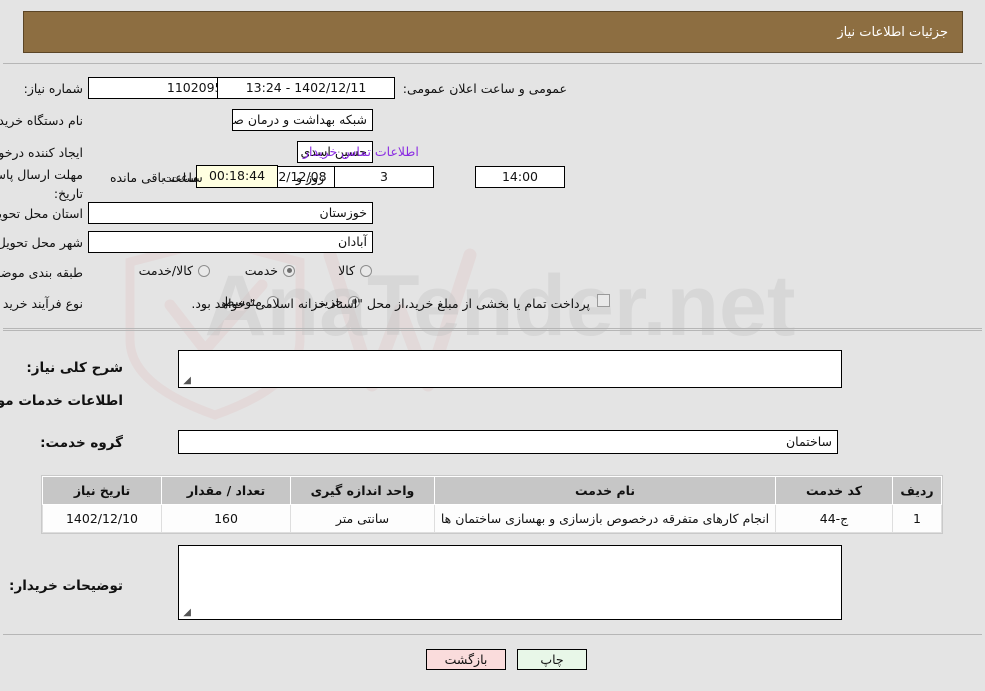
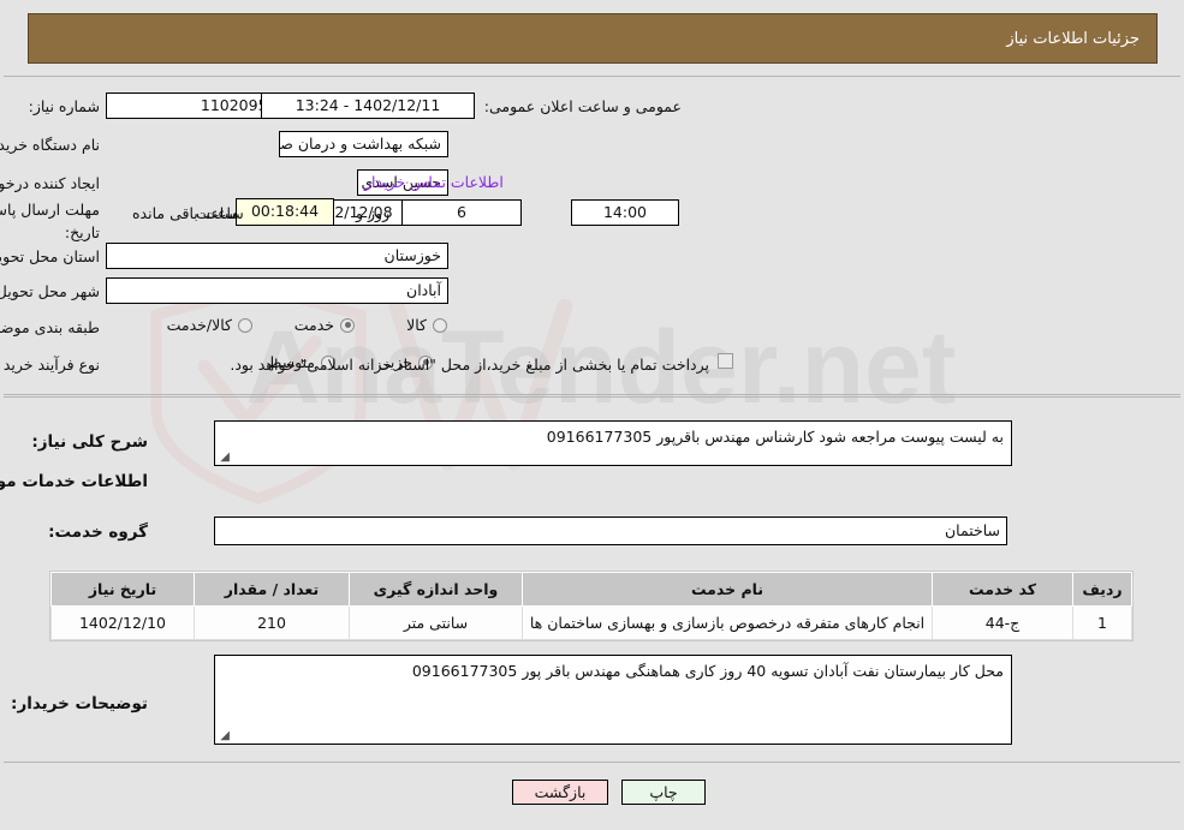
  AnaTender.net
  جزئیات اطلاعات نیاز
  شماره نیاز:
  عمومی و ساعت اعلان عمومی:
  1402/12/11 - 13:24
  نام دستگاه خرید
  ایجاد کننده درخو
  اطلاعات تماس خریدار
  مهلت ارسال پاس
  تاریخ:
  2/12/08
  ساعت
  14:00
- 3
+ 6
  روز و
  00:18:44
  ساعت باقی مانده
  استان محل تحوی
  خوزستان
  شهر محل تحویل
  آبادان
  طبقه بندی موض
  کالا
  خدمت
  کالا/خدمت
  نوع فرآیند خرید
  جزیی
  متوسط
  پرداخت تمام یا بخشی از مبلغ خرید،از محل "اسناد خزانه اسلامی" خواهد بود.
  شرح کلی نیاز:
+ به لیست پیوست مراجعه شود کارشناس مهندس باقرپور 09166177305
  ◢
  اطلاعات خدمات مو
  گروه خدمت:
  ساختمان
  ردیف	کد خدمت	نام خدمت	واحد اندازه گیری	تعداد / مقدار	تاریخ نیاز
- 1	ج-44	انجام کارهای متفرقه درخصوص بازسازی و بهسازی ساختمان ها	سانتی متر	160	1402/12/10
+ 1	ج-44	انجام کارهای متفرقه درخصوص بازسازی و بهسازی ساختمان ها	سانتی متر	210	1402/12/10
  توضیحات خریدار:
+ محل کار بیمارستان نفت آبادان تسویه 40 روز کاری هماهنگی مهندس باقر پور 09166177305
  ◢
  چاپ
  بازگشت
